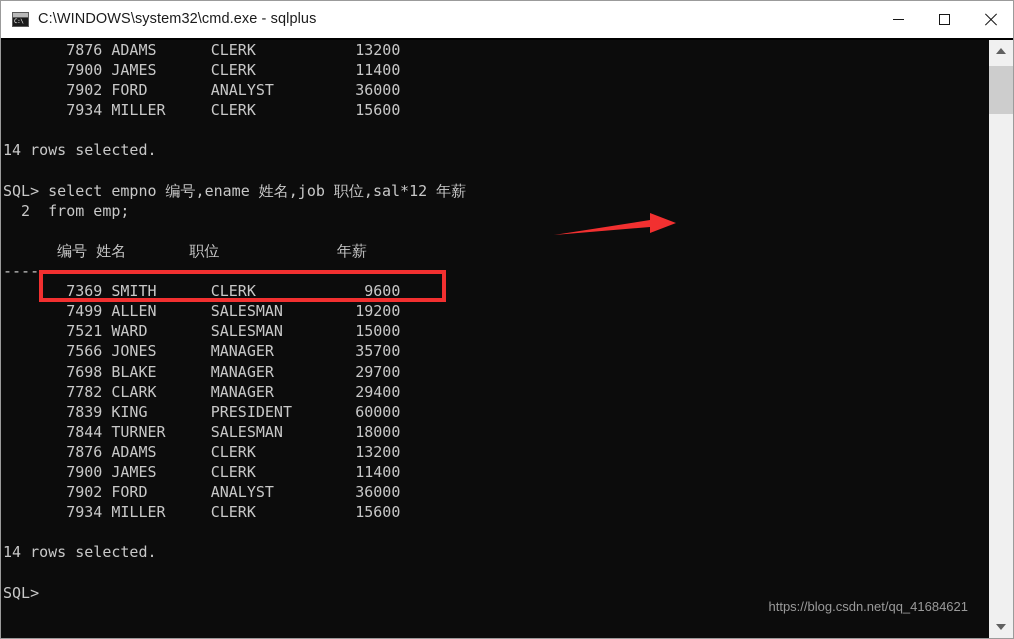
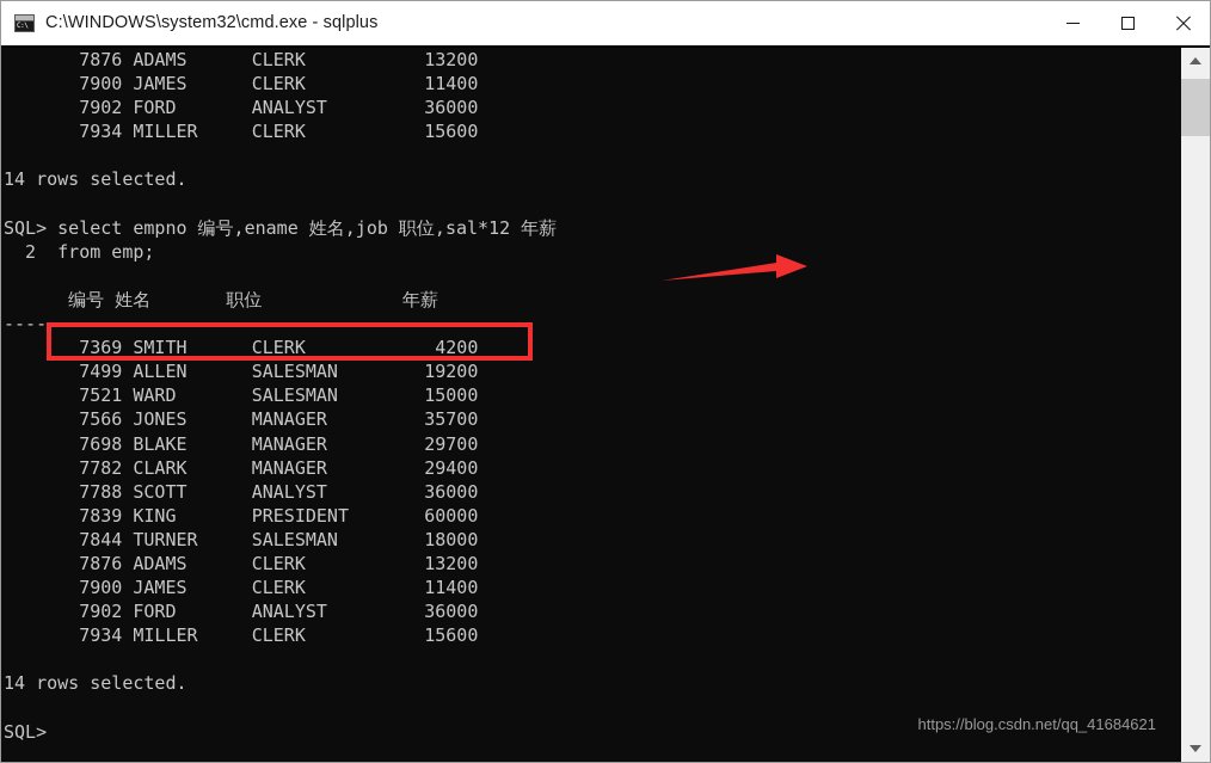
  C:\WINDOWS\system32\cmd.exe - sqlplus
  7876 ADAMS CLERK 13200
  7900 JAMES CLERK 11400
  7902 FORD ANALYST 36000
  7934 MILLER CLERK 15600
  14 rows selected.
  SQL> select empno 编号,ename 姓名,job 职位,sal*12 年薪
  2 from emp;
  编号 姓名 职位 年薪
  ---------- ---------- --------- ----------
- 7369 SMITH CLERK 9600
+ 7369 SMITH CLERK 4200
  7499 ALLEN SALESMAN 19200
  7521 WARD SALESMAN 15000
  7566 JONES MANAGER 35700
  7698 BLAKE MANAGER 29700
  7782 CLARK MANAGER 29400
+ 7788 SCOTT ANALYST 36000
  7839 KING PRESIDENT 60000
  7844 TURNER SALESMAN 18000
  7876 ADAMS CLERK 13200
  7900 JAMES CLERK 11400
  7902 FORD ANALYST 36000
  7934 MILLER CLERK 15600
  14 rows selected.
  SQL>
  https://blog.csdn.net/qq_41684621
